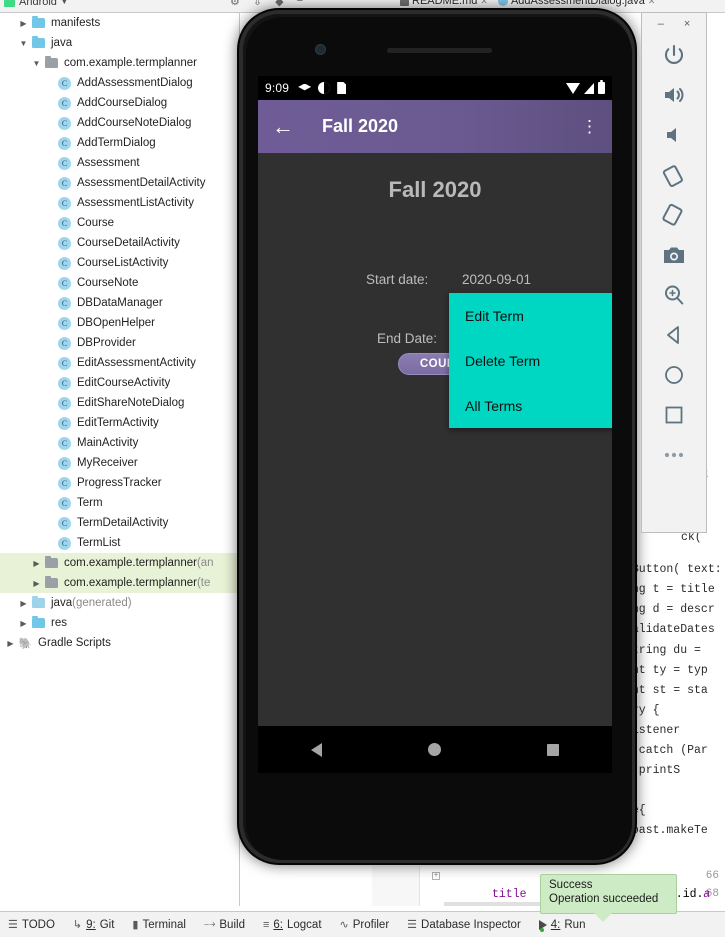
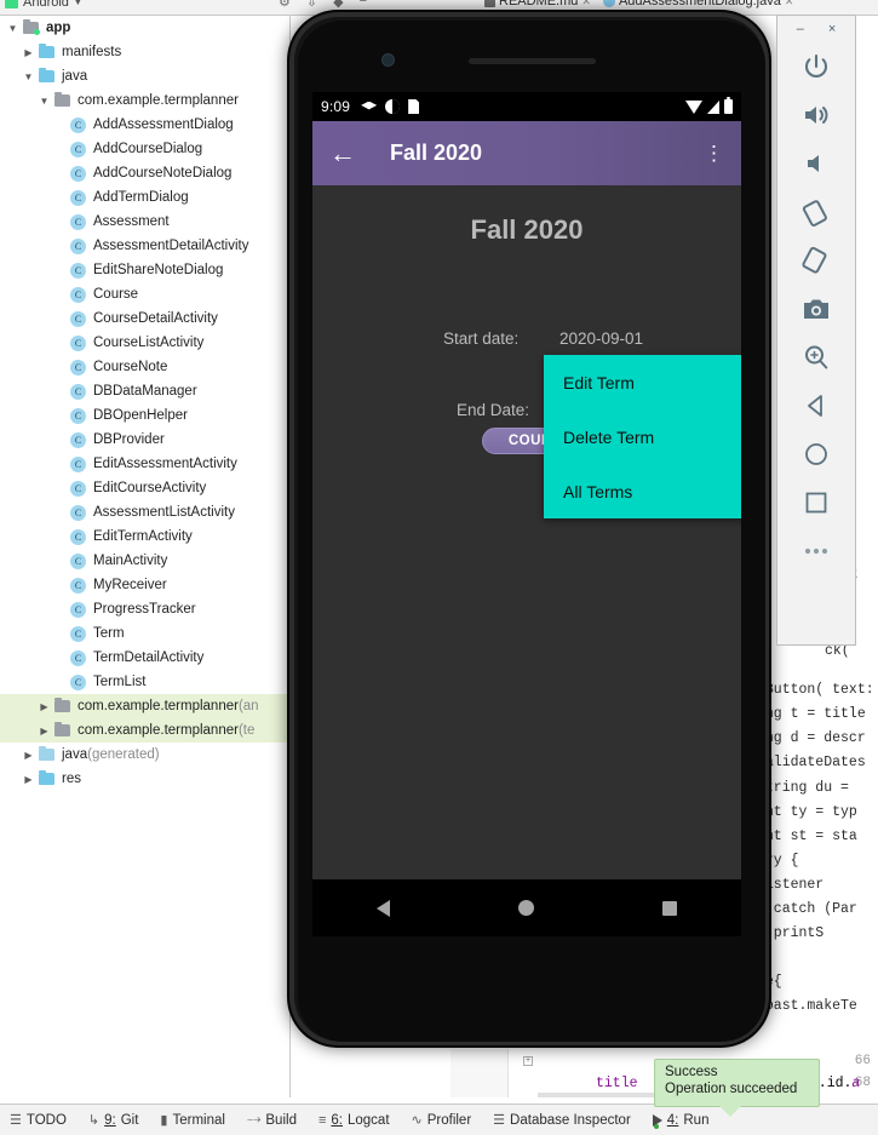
  Android
  ⚙
  ⇩
  ◆
  −
  README.md
  ✕
  AddAssessmentDialog.java
  ✕
  ck(
  utton( text:
  g t = title
  g d = descr
  lidateDates
  ring du =
  t ty = typ
  t st = sta
  stener
  catch (Par
  printS
  ast.makeTe
  66
  68
  title
  .id.a
+ app
  manifests
  java
  com.example.termplanner
  C
  AddAssessmentDialog
  C
  AddCourseDialog
  C
  AddCourseNoteDialog
  C
  AddTermDialog
  C
  Assessment
  C
  AssessmentDetailActivity
  C
- AssessmentListActivity
+ EditShareNoteDialog
  C
  Course
  C
  CourseDetailActivity
  C
  CourseListActivity
  C
  CourseNote
  C
  DBDataManager
  C
  DBOpenHelper
  C
  DBProvider
  C
  EditAssessmentActivity
  C
  EditCourseActivity
  C
- EditShareNoteDialog
+ AssessmentListActivity
  C
  EditTermActivity
  C
  MainActivity
  C
  MyReceiver
  C
  ProgressTracker
  C
  Term
  C
  TermDetailActivity
  C
  TermList
  com.example.termplanner
  (an
  com.example.termplanner
  (te
  java
  (generated)
  res
- 🐘
- Gradle Scripts
  9:09
  ←
  Fall 2020
  ⋮
  Fall 2020
  Start date:
  2020-09-01
  End Date:
  Edit Term
  Delete Term
  All Terms
  –
  ×
  Success
  Operation succeeded
  ☰
  TODO
  ↳
  9:
  Git
  ▮
  Terminal
  ⤍
  Build
  ≡
  6:
  Logcat
  ∿
  Profiler
  ☰
  Database Inspector
  4:
  Run
